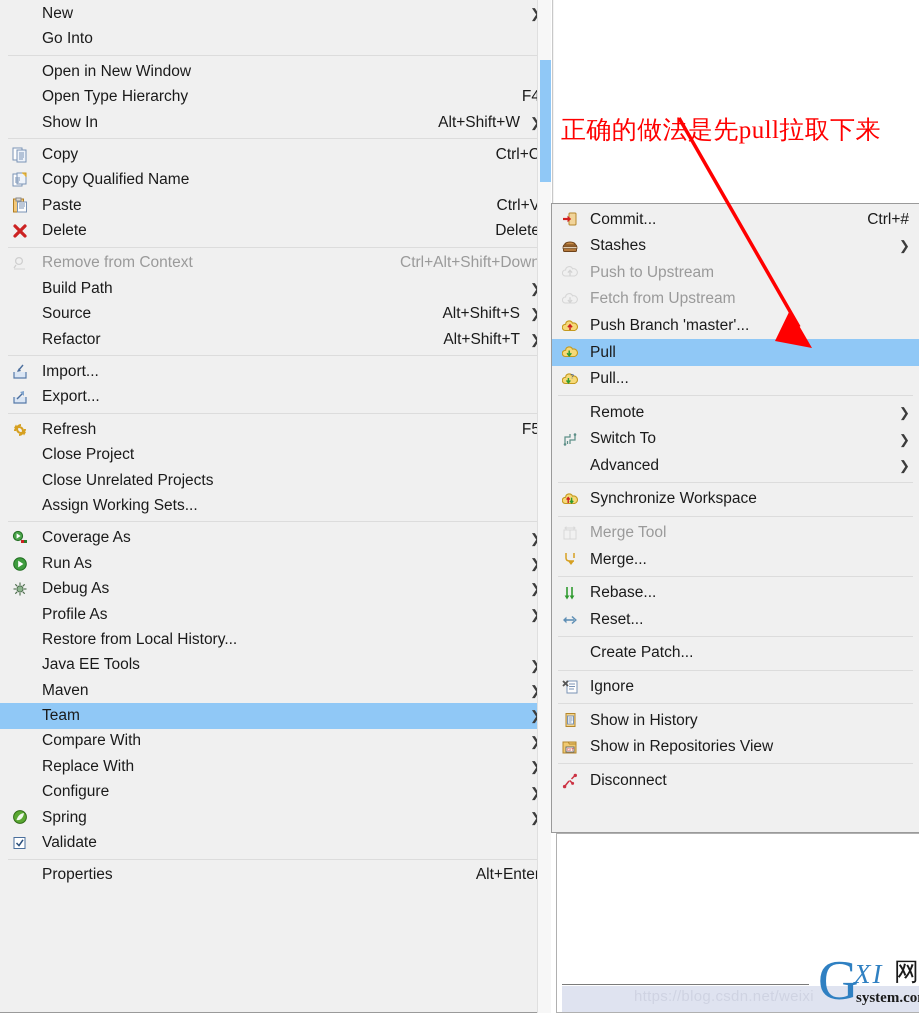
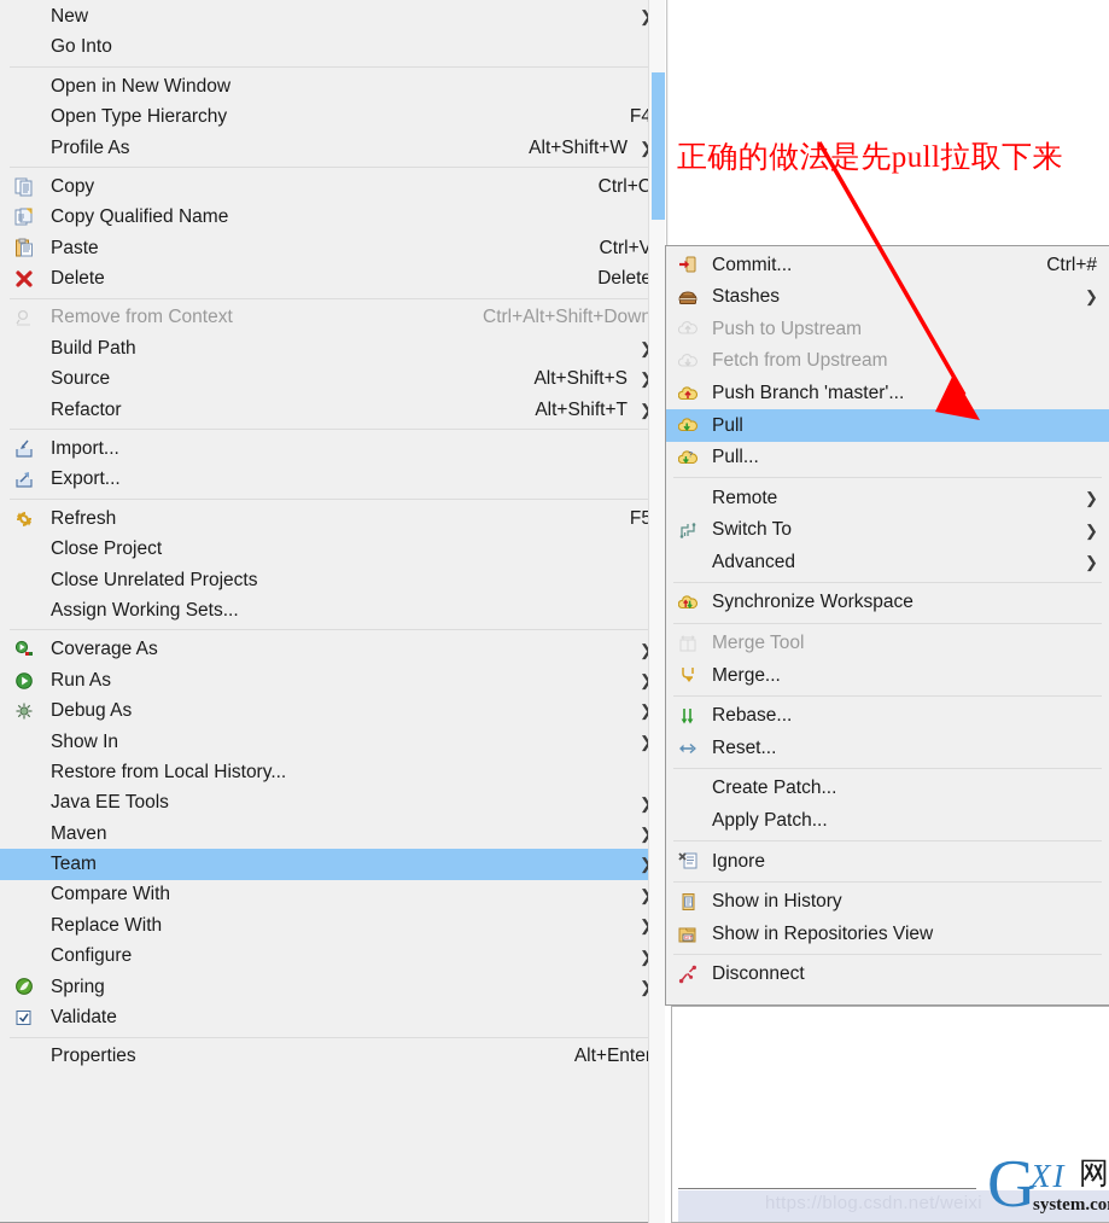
  G
  XI
  网
  system.co
  正确的做法是先pull拉取下来
  New
  ❯
  Go Into
  Open in New Window
  Open Type Hierarchy
  F4
- Show In
+ Profile As
  Alt+Shift+W
  ❯
  Copy
  Ctrl+C
  Copy Qualified Name
  Paste
  Ctrl+V
  Delete
  Delete
  Remove from Context
  Ctrl+Alt+Shift+Down
  Build Path
  ❯
  Source
  Alt+Shift+S
  ❯
  Refactor
  Alt+Shift+T
  ❯
  Import...
  Export...
  Refresh
  F5
  Close Project
  Close Unrelated Projects
  Assign Working Sets...
  Coverage As
  ❯
  Run As
  ❯
  Debug As
  ❯
- Profile As
+ Show In
  ❯
  Restore from Local History...
  Java EE Tools
  ❯
  Maven
  ❯
  Team
  ❯
  Compare With
  ❯
  Replace With
  ❯
  Configure
  ❯
  Spring
  ❯
  Validate
  Properties
  Alt+Ente
  Commit...
  Ctrl+#
  Stashes
  ❯
  Push to Upstream
  Fetch from Upstream
  Push Branch 'master'...
  Pull
  Pull...
  Remote
  ❯
  Switch To
  ❯
  Advanced
  ❯
  Synchronize Workspace
  Merge Tool
  Merge...
  Rebase...
  Reset...
  Create Patch...
+ Apply Patch...
  Ignore
  Show in History
  Show in Repositories View
  Disconnect
